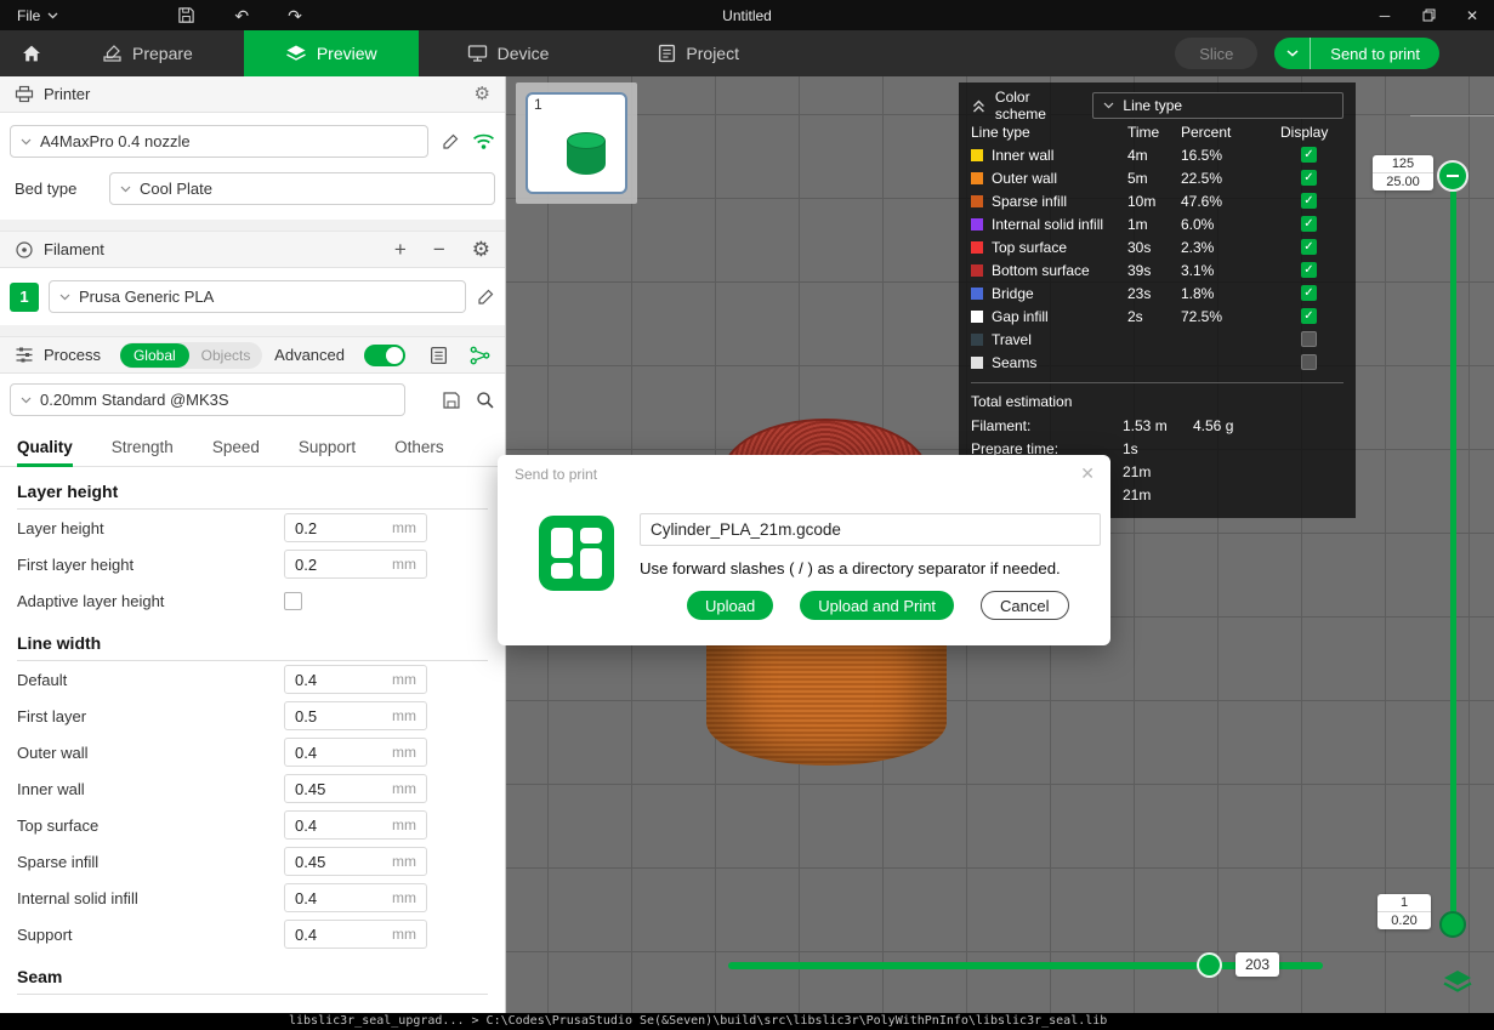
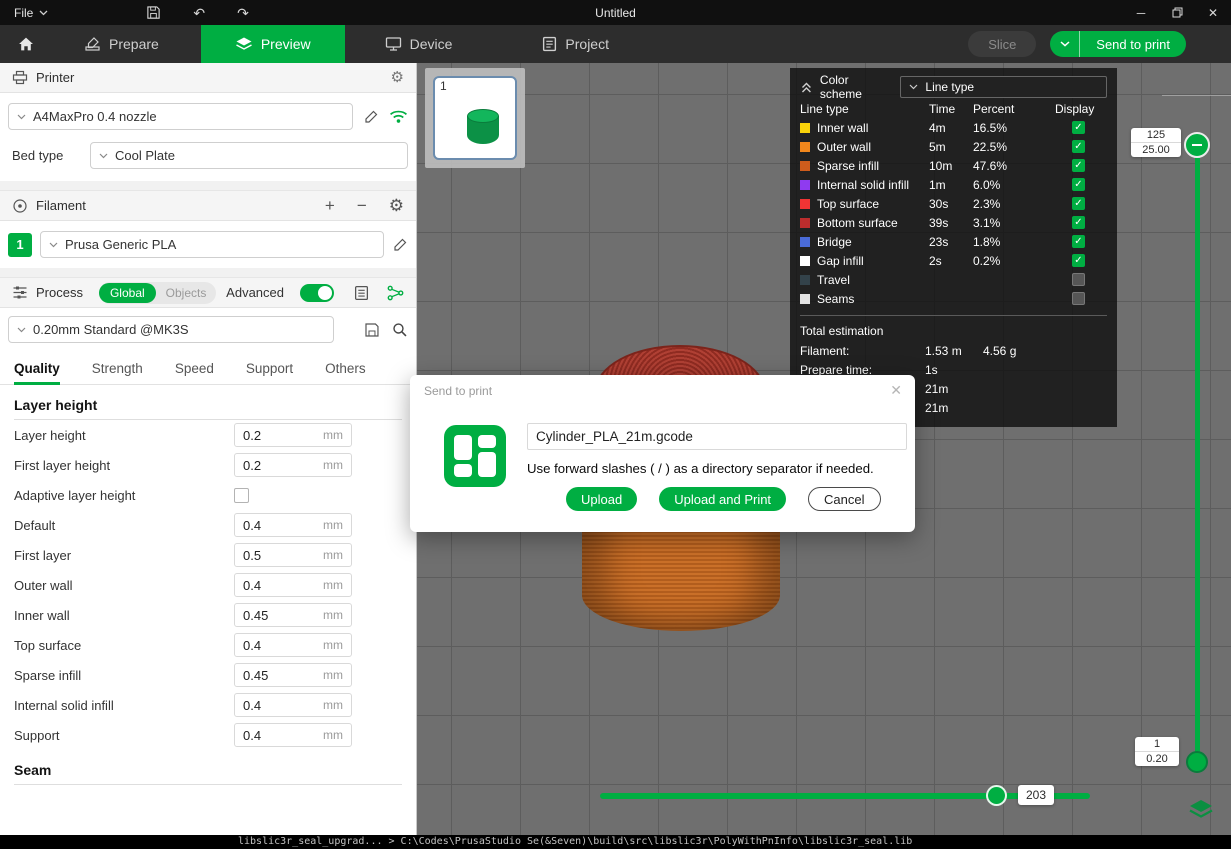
  File
  ↶
  ↷
  Untitled
  ─
  ✕
  Prepare
  Preview
  Device
  Project
  Slice
  Send to print
  Printer
  ⚙
  A4MaxPro 0.4 nozzle
  Bed type
  Cool Plate
  Filament
  +
  −
  ⚙
  1
  Prusa Generic PLA
  Process
  Global
  Objects
  Advanced
  0.20mm Standard @MK3S
  Quality
  Strength
  Speed
  Support
  Others
  Layer height
  Layer height
  0.2
  mm
  First layer height
  0.2
  mm
  Adaptive layer height
- Line width
  Default
  0.4
  mm
  First layer
  0.5
  mm
  Outer wall
  0.4
  mm
  Inner wall
  0.45
  mm
  Top surface
  0.4
  mm
  Sparse infill
  0.45
  mm
  Internal solid infill
  0.4
  mm
  Support
  0.4
  mm
  Seam
  1
  Color scheme
  Line type
  Line type
  Time
  Percent
  Display
  Inner wall
  4m
  16.5%
  ✓
  Outer wall
  5m
  22.5%
  ✓
  Sparse infill
  10m
  47.6%
  ✓
  Internal solid infill
  1m
  6.0%
  ✓
  Top surface
  30s
  2.3%
  ✓
  Bottom surface
  39s
  3.1%
  ✓
  Bridge
  23s
  1.8%
  ✓
  Gap infill
  2s
- 72.5%
+ 0.2%
  ✓
  Travel
  Seams
  Total estimation
  Filament:
  1.53 m
  4.56 g
  Prepare time:
  1s
  21m
  21m
  125
  25.00
  1
  0.20
  203
  Send to print
  ✕
  Cylinder_PLA_21m.gcode
  Use forward slashes ( / ) as a directory separator if needed.
  Upload
  Upload and Print
  Cancel
  libslic3r_seal_upgrad... > C:\Codes\PrusaStudio Se(&Seven)\build\src\libslic3r\PolyWithPnInfo\libslic3r_seal.lib
